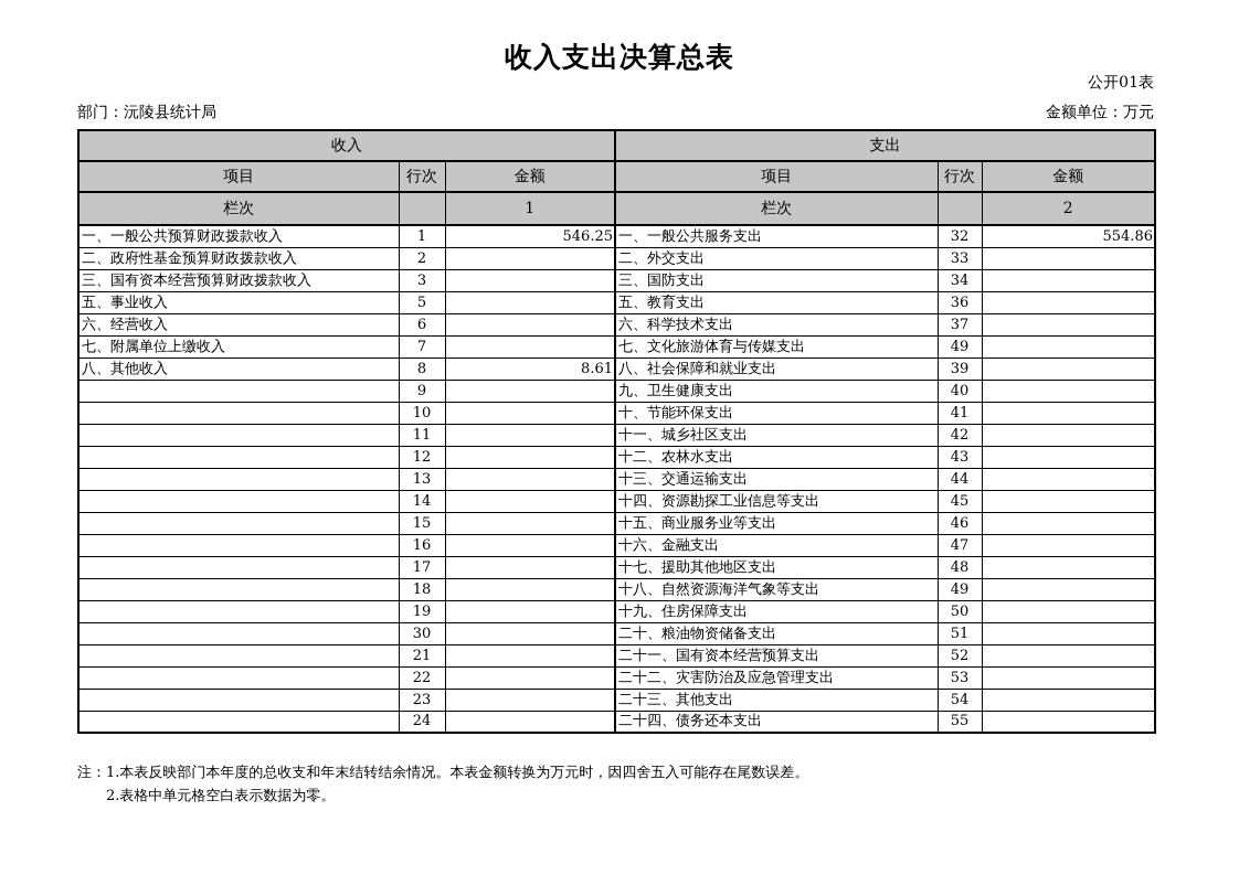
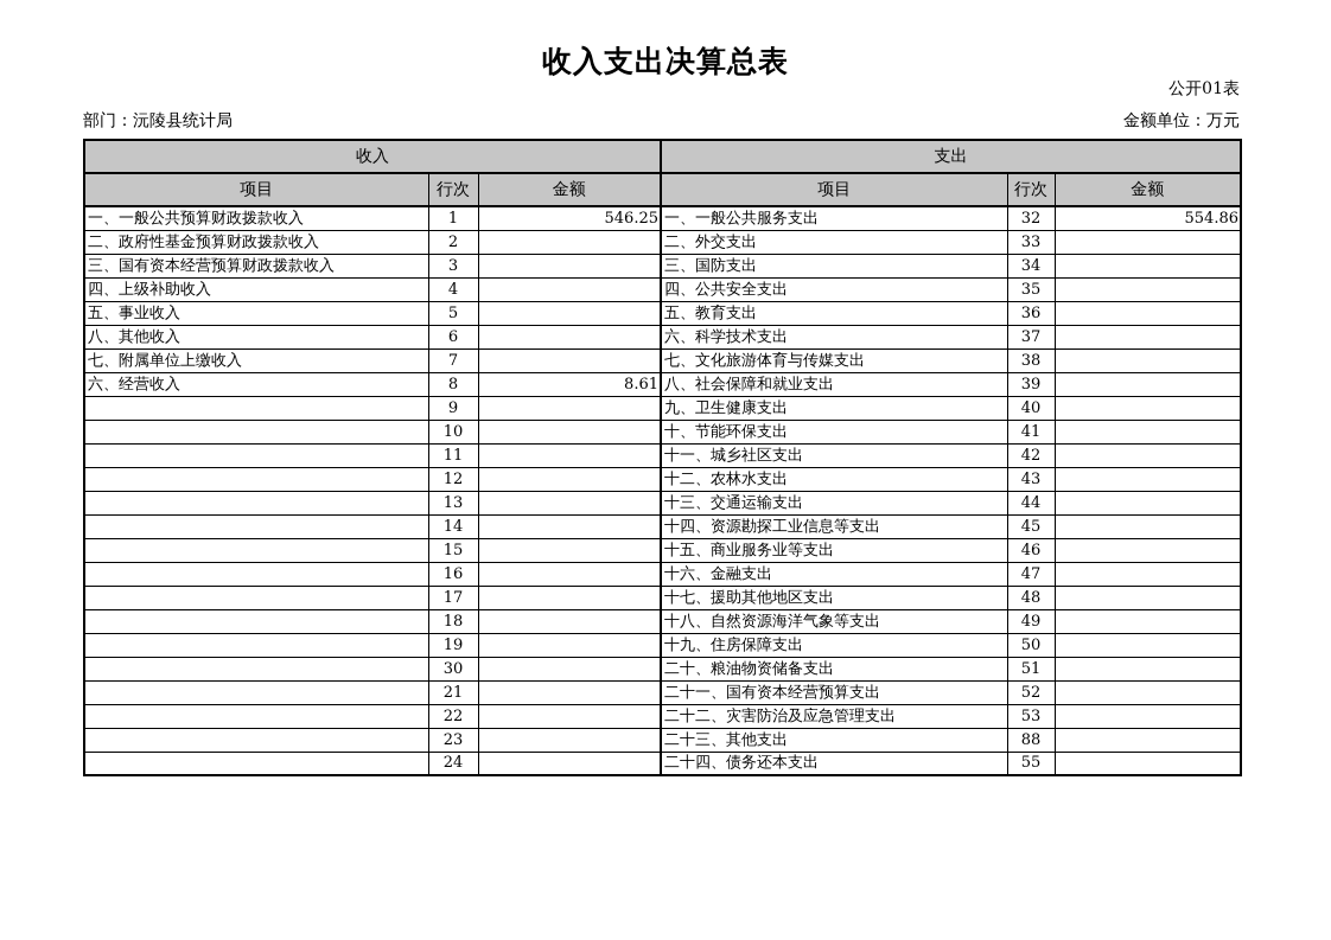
  收入支出决算总表
  公开01表
  部门：沅陵县统计局
  金额单位：万元
  收入	支出
  项目	行次	金额	项目	行次	金额
- 栏次		1	栏次		2
  一、一般公共预算财政拨款收入	1	546.25	一、一般公共服务支出	32	554.86
  二、政府性基金预算财政拨款收入	2		二、外交支出	33
  三、国有资本经营预算财政拨款收入	3		三、国防支出	34
+ 四、上级补助收入	4		四、公共安全支出	35
  五、事业收入	5		五、教育支出	36
- 六、经营收入	6		六、科学技术支出	37
+ 八、其他收入	6		六、科学技术支出	37
- 七、附属单位上缴收入	7		七、文化旅游体育与传媒支出	49
+ 七、附属单位上缴收入	7		七、文化旅游体育与传媒支出	38
- 八、其他收入	8	8.61	八、社会保障和就业支出	39
+ 六、经营收入	8	8.61	八、社会保障和就业支出	39
  	9		九、卫生健康支出	40
  	10		十、节能环保支出	41
  	11		十一、城乡社区支出	42
  	12		十二、农林水支出	43
  	13		十三、交通运输支出	44
  	14		十四、资源勘探工业信息等支出	45
  	15		十五、商业服务业等支出	46
  	16		十六、金融支出	47
  	17		十七、援助其他地区支出	48
  	18		十八、自然资源海洋气象等支出	49
  	19		十九、住房保障支出	50
  	30		二十、粮油物资储备支出	51
  	21		二十一、国有资本经营预算支出	52
  	22		二十二、灾害防治及应急管理支出	53
- 	23		二十三、其他支出	54
+ 	23		二十三、其他支出	88
  	24		二十四、债务还本支出	55
- 注：1.本表反映部门本年度的总收支和年末结转结余情况。本表金额转换为万元时，因四舍五入可能存在尾数误差。
- 2.表格中单元格空白表示数据为零。
